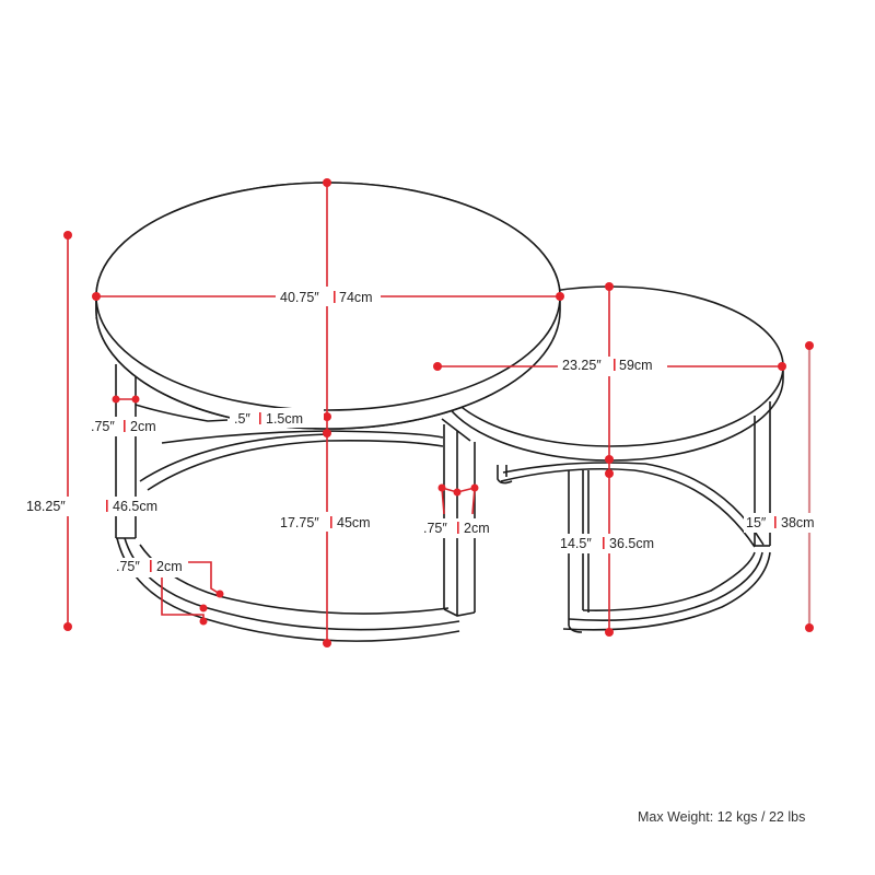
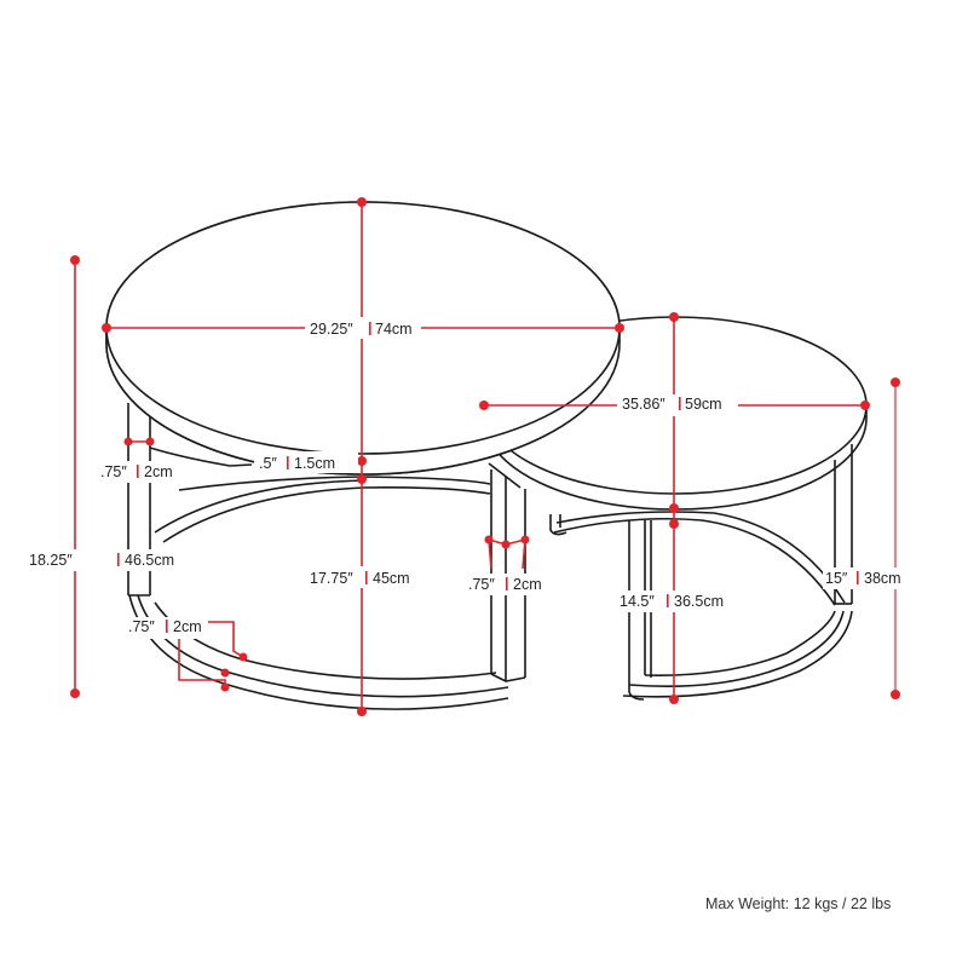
- 40.75″
+ 29.25″
  74cm
- 23.25″
+ 35.86″
  59cm
  .5″
  1.5cm
  .75″
  2cm
  18.25″
  46.5cm
  17.75″
  45cm
  .75″
  2cm
  .75″
  2cm
  14.5″
  36.5cm
  15″
  38cm
  Max Weight: 12 kgs / 22 lbs
